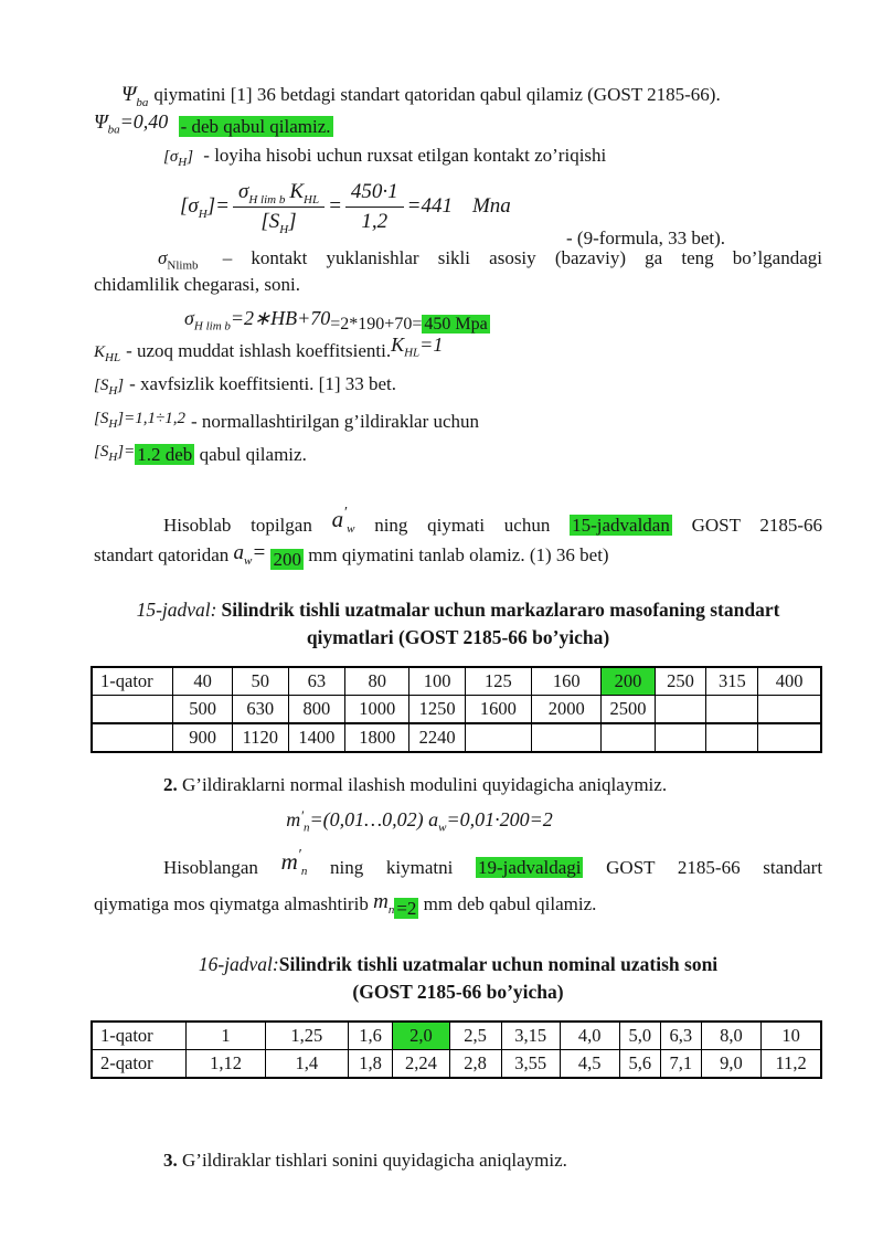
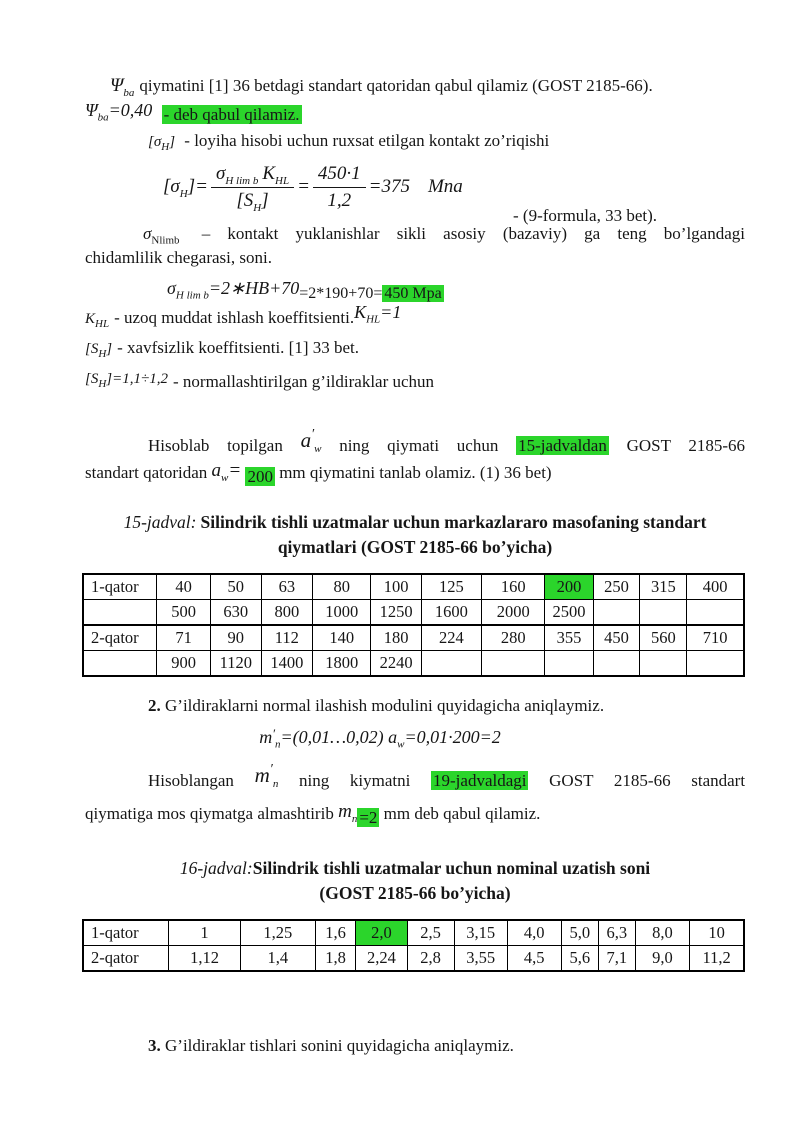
  Ψbaqiymatini [1] 36 betdagi standart qatoridan qabul qilamiz (GOST 2185-66).
  Ψba=0,40 - deb qabul qilamiz.
  [σH] - loyiha hisobi uchun ruxsat etilgan kontakt zo’riqishi
  [σH]=
  σH lim bKHL
  [SH]
  =
  450·1
  1,2
- =441
+ =375
  Mna
  - (9-formula, 33 bet).
  σNlimb – kontakt yuklanishlar sikli asosiy (bazaviy) ga teng bo’lgandagi
  chidamlilik chegarasi, soni.
  σH lim b=2∗HB+70=2*190+70=450 Mpa
  KHL- uzoq muddat ishlash koeffitsienti.KHL=1
  [SH] - xavfsizlik koeffitsienti. [1] 33 bet.
  [SH]=1,1÷1,2 - normallashtirilgan g’ildiraklar uchun
- [SH]= 1.2 deb qabul qilamiz.
  Hisoblab topilgan a′w ning qiymati uchun 15-jadvaldan GOST 2185-66
  standart qatoridan aw= 200 mm qiymatini tanlab olamiz. (1) 36 bet)
  15-jadval: Silindrik tishli uzatmalar uchun markazlararo masofaning standart qiymatlari (GOST 2185-66 bo’yicha)
  1-qator	40	50	63	80	100	125	160	200	250	315	400
  	500	630	800	1000	1250	1600	2000	2500
+ 2-qator	71	90	112	140	180	224	280	355	450	560	710
  	900	1120	1400	1800	2240
  2. G’ildiraklarni normal ilashish modulini quyidagicha aniqlaymiz.
  m′n=(0,01…0,02) aw=0,01·200=2
  Hisoblangan m′n ning kiymatni 19-jadvaldagi GOST 2185-66 standart
  qiymatiga mos qiymatga almashtirib mn =2 mm deb qabul qilamiz.
  16-jadval:Silindrik tishli uzatmalar uchun nominal uzatish soni
  (GOST 2185-66 bo’yicha)
  1-qator	1	1,25	1,6	2,0	2,5	3,15	4,0	5,0	6,3	8,0	10
  2-qator	1,12	1,4	1,8	2,24	2,8	3,55	4,5	5,6	7,1	9,0	11,2
  3. G’ildiraklar tishlari sonini quyidagicha aniqlaymiz.
